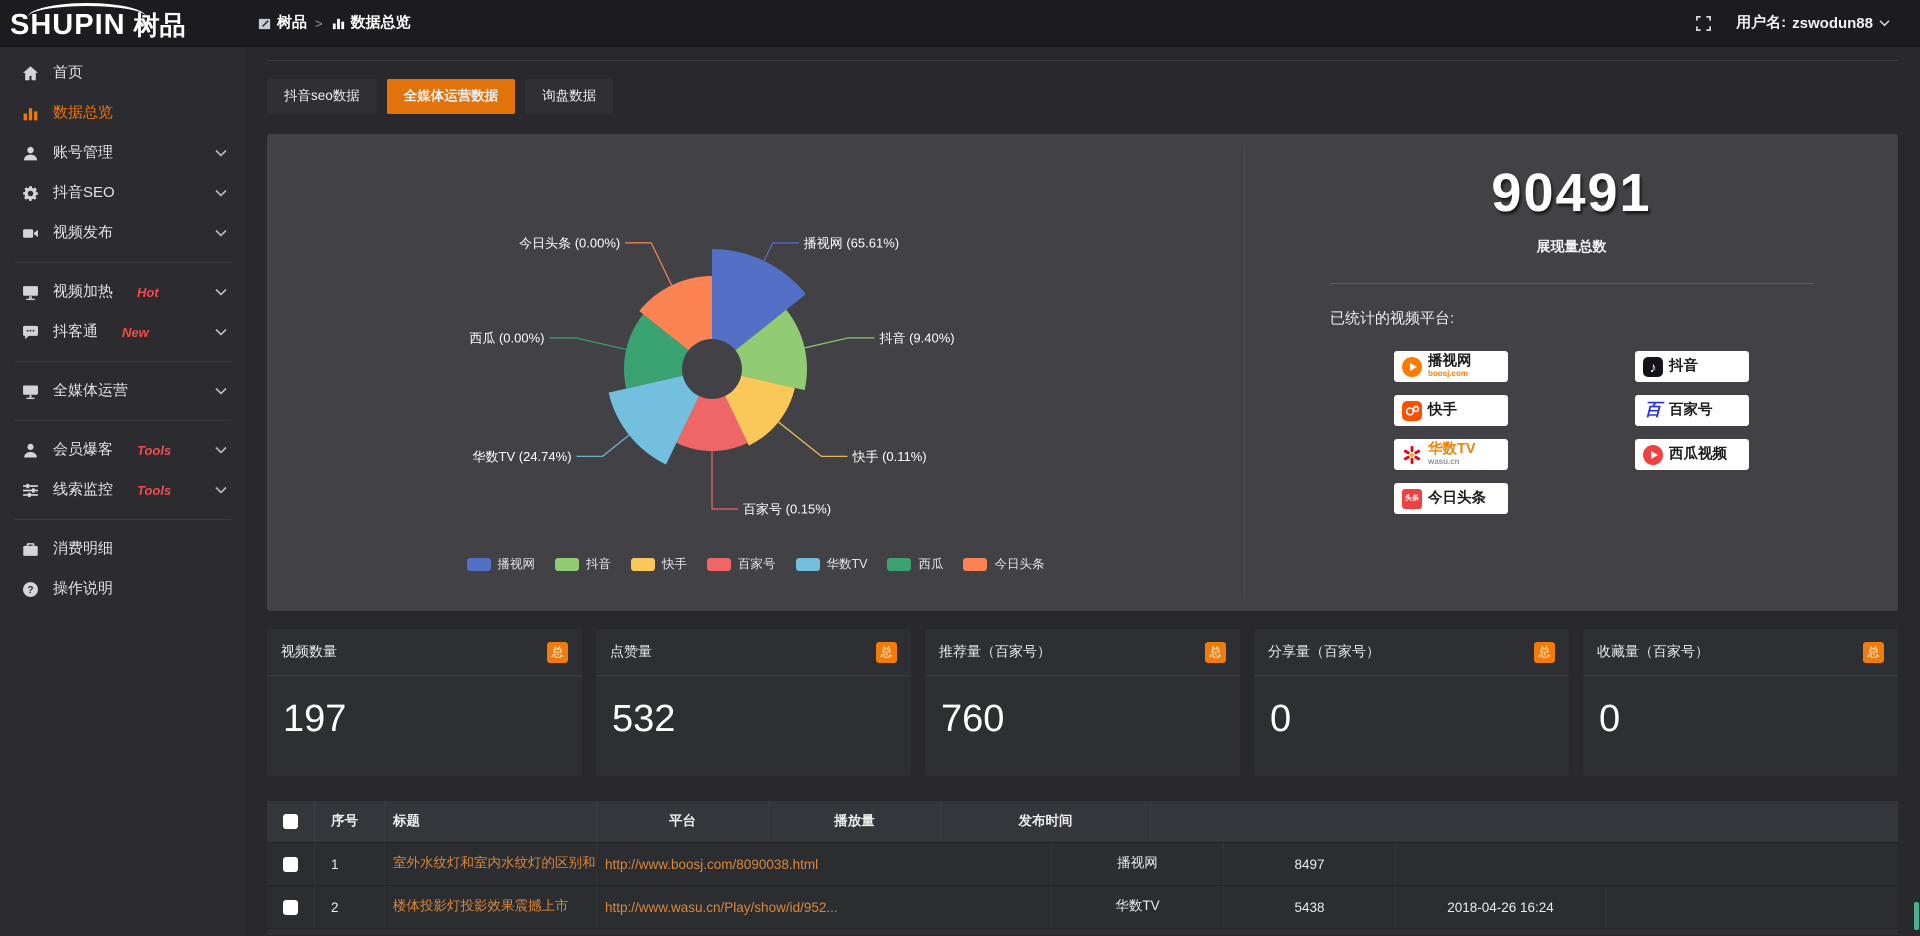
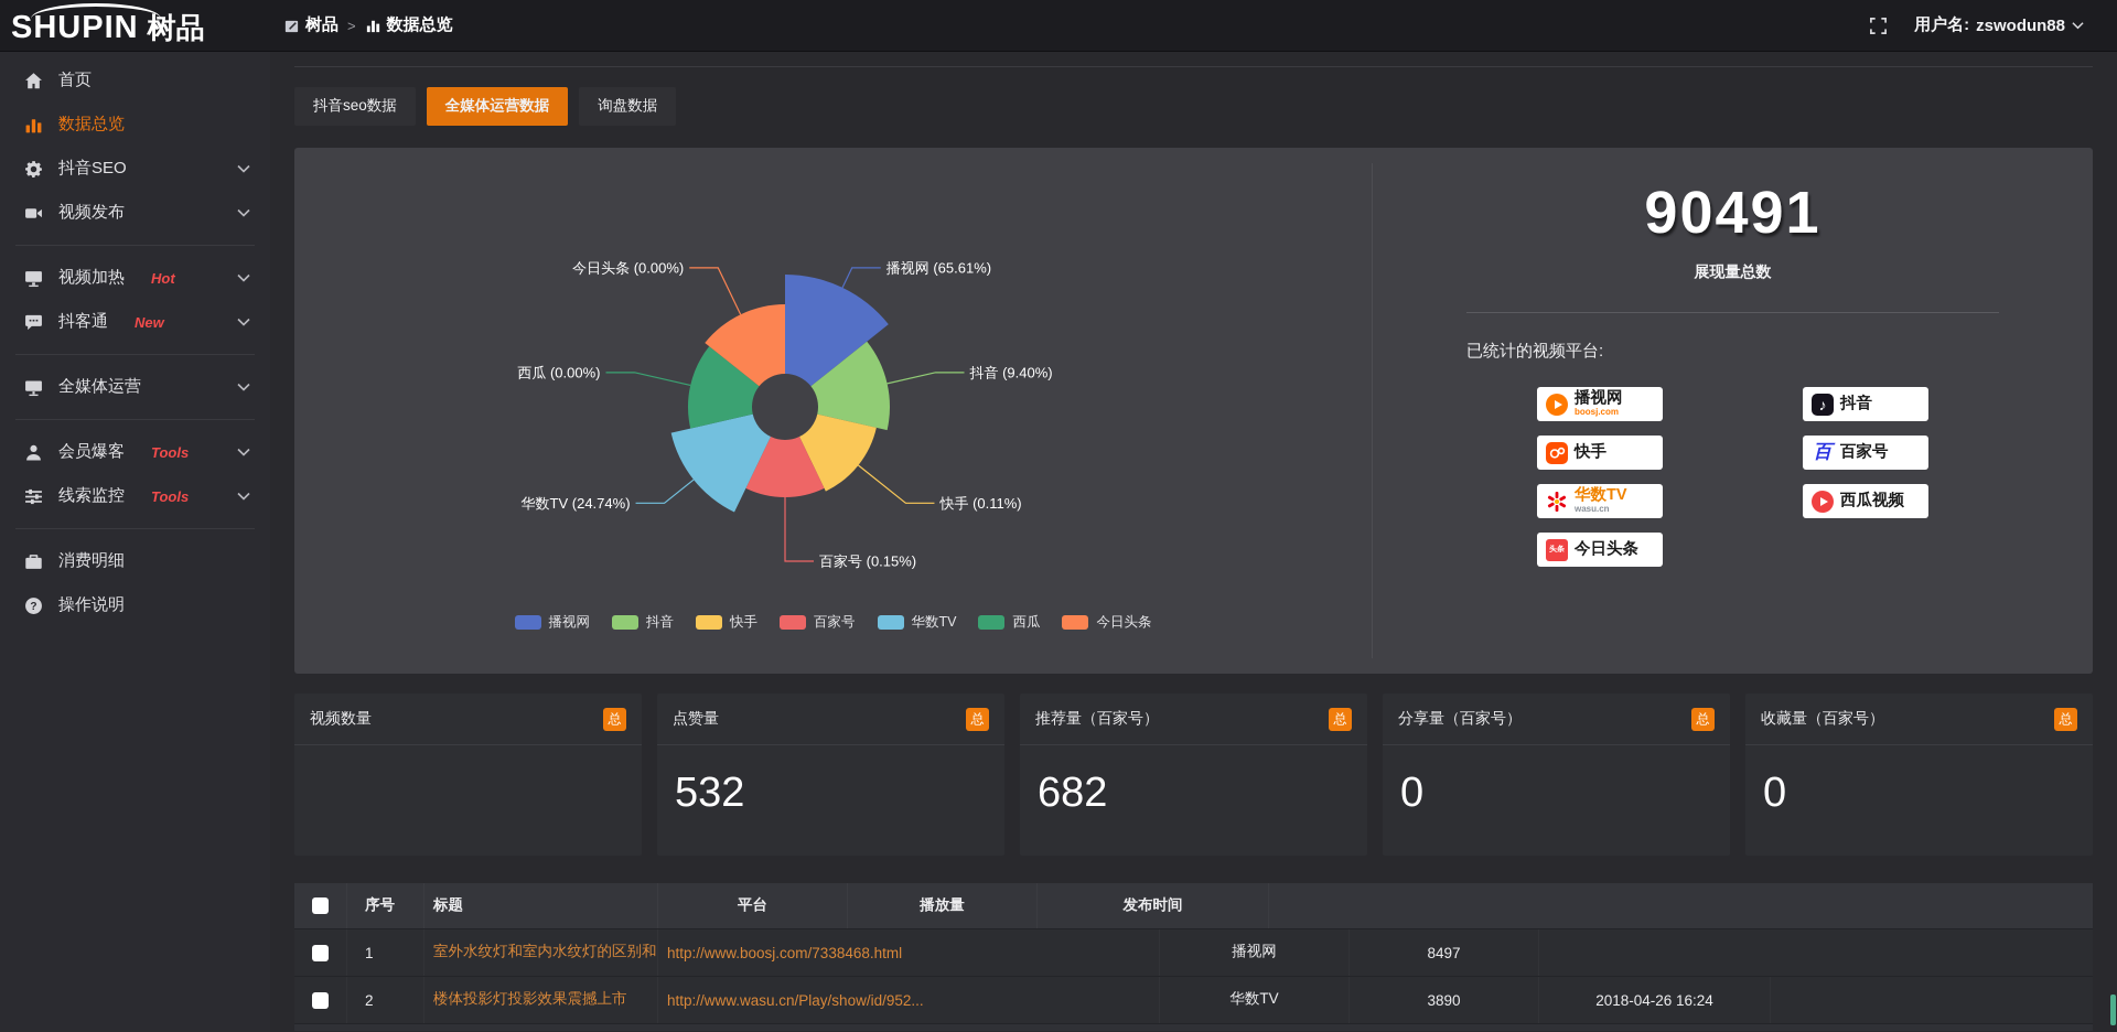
  SHUPIN
  树品
  树品
  >
  数据总览
  用户名:
  zswodun88
  首页
  数据总览
- 账号管理
  抖音SEO
  视频发布
  视频加热
  Hot
  抖客通
  New
  全媒体运营
  会员爆客
  Tools
  线索监控
  Tools
  消费明细
  ?
  操作说明
  抖音seo数据
  全媒体运营数据
  询盘数据
  播视网 (65.61%)
  抖音 (9.40%)
  快手 (0.11%)
  百家号 (0.15%)
  华数TV (24.74%)
  西瓜 (0.00%)
  今日头条 (0.00%)
  播视网
  抖音
  快手
  百家号
  华数TV
  西瓜
  今日头条
  90491
  展现量总数
  已统计的视频平台:
  播视网
  boosj.com
  快手
  华数TV
  wasu.cn
  今日头条
  ♪
  抖音
  百
  百家号
  西瓜视频
  视频数量
  总
- 197
  点赞量
  总
  532
  推荐量（百家号）
  总
- 760
+ 682
  分享量（百家号）
  总
  0
  收藏量（百家号）
  总
  0
  序号
  标题
  平台
  播放量
  发布时间
  1
  室外水纹灯和室内水纹灯的区别和
- http://www.boosj.com/8090038.html
+ http://www.boosj.com/7338468.html
  播视网
  8497
  2
  楼体投影灯投影效果震撼上市
  http://www.wasu.cn/Play/show/id/952...
  华数TV
- 5438
+ 3890
  2018-04-26 16:24
